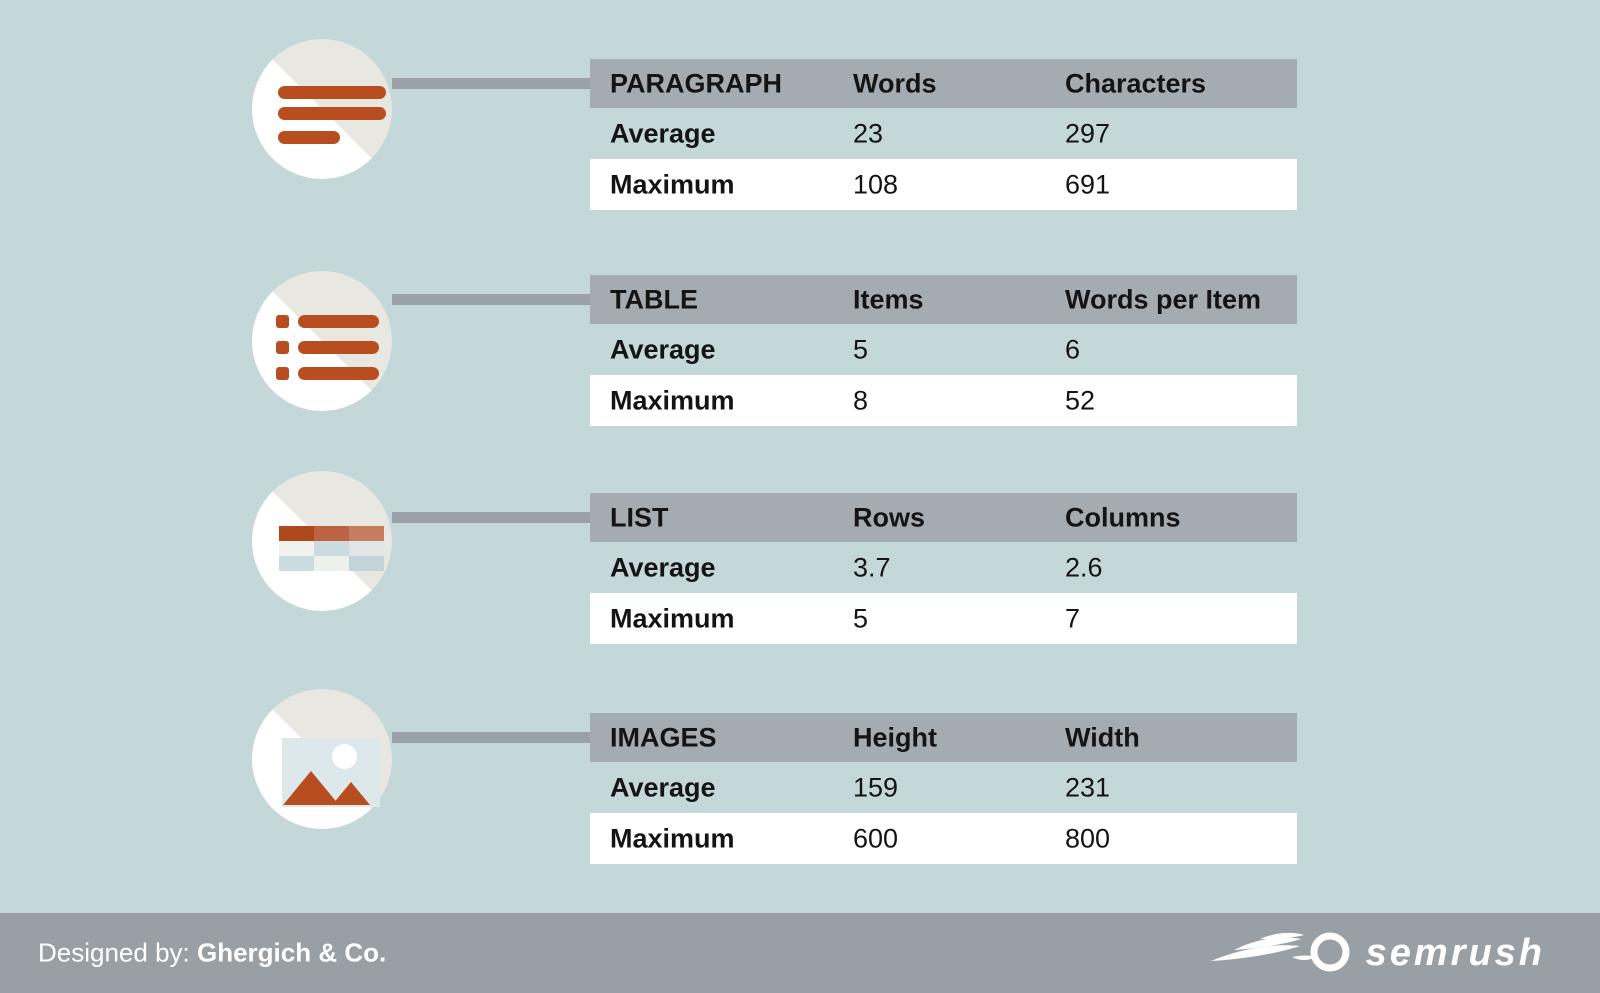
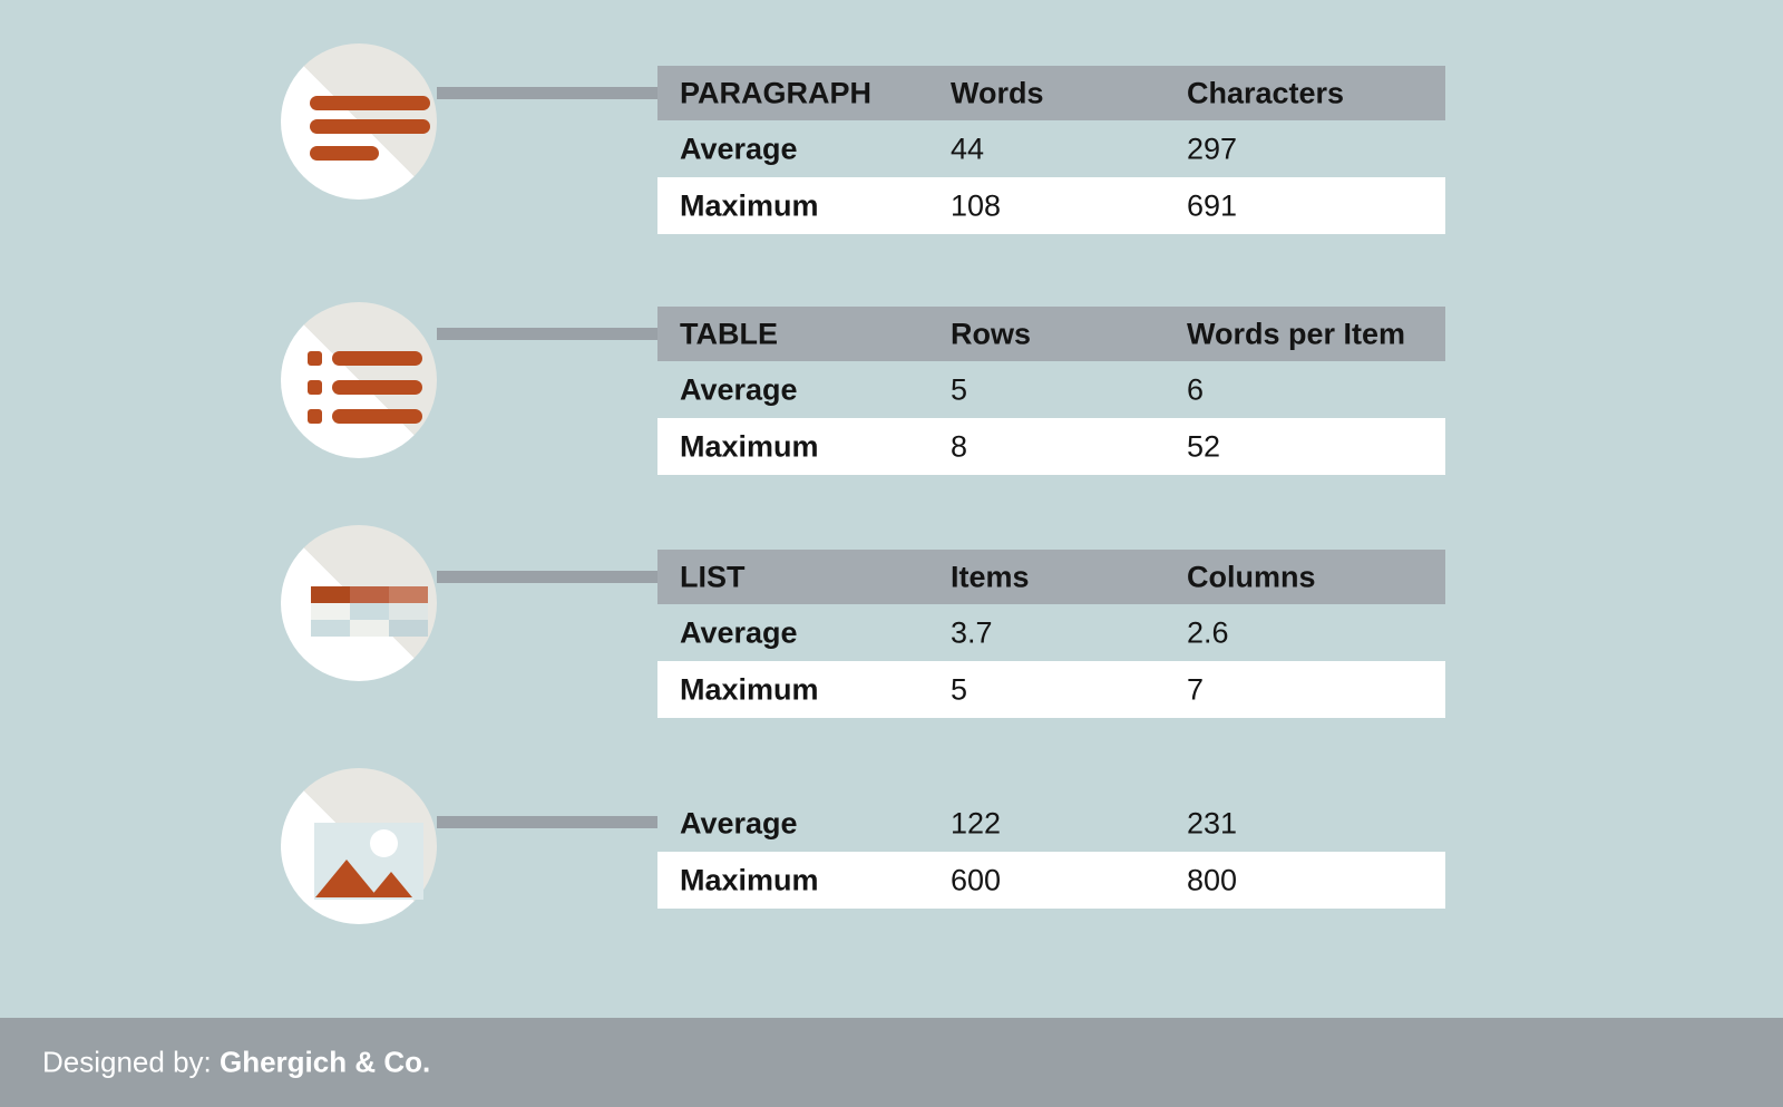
  PARAGRAPH
  Words
  Characters
  Average
- 23
+ 44
  297
  Maximum
  108
  691
  TABLE
- Items
+ Rows
  Words per Item
  Average
  5
  6
  Maximum
  8
  52
  LIST
- Rows
+ Items
  Columns
  Average
  3.7
  2.6
  Maximum
  5
  7
- IMAGES
- Height
- Width
  Average
- 159
+ 122
  231
  Maximum
  600
  800
  Designed by: Ghergich & Co.
- semrush
